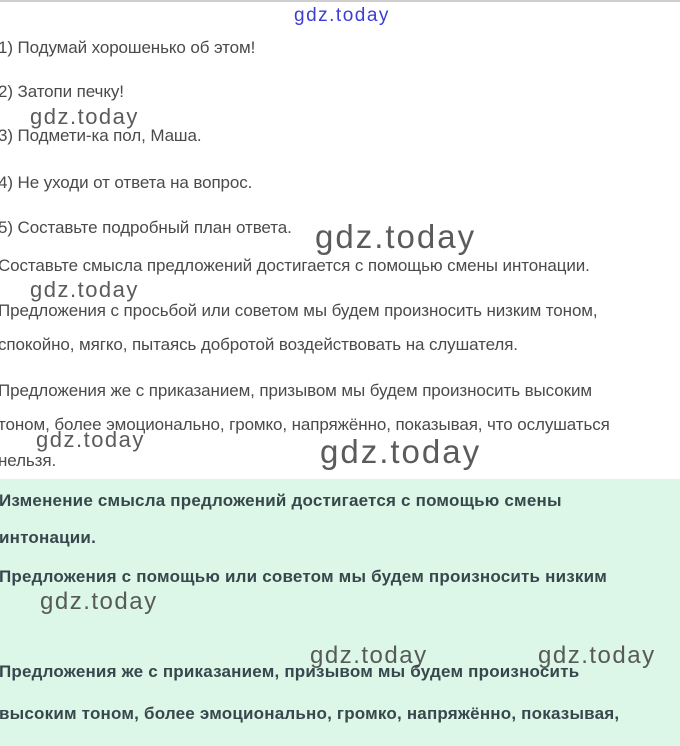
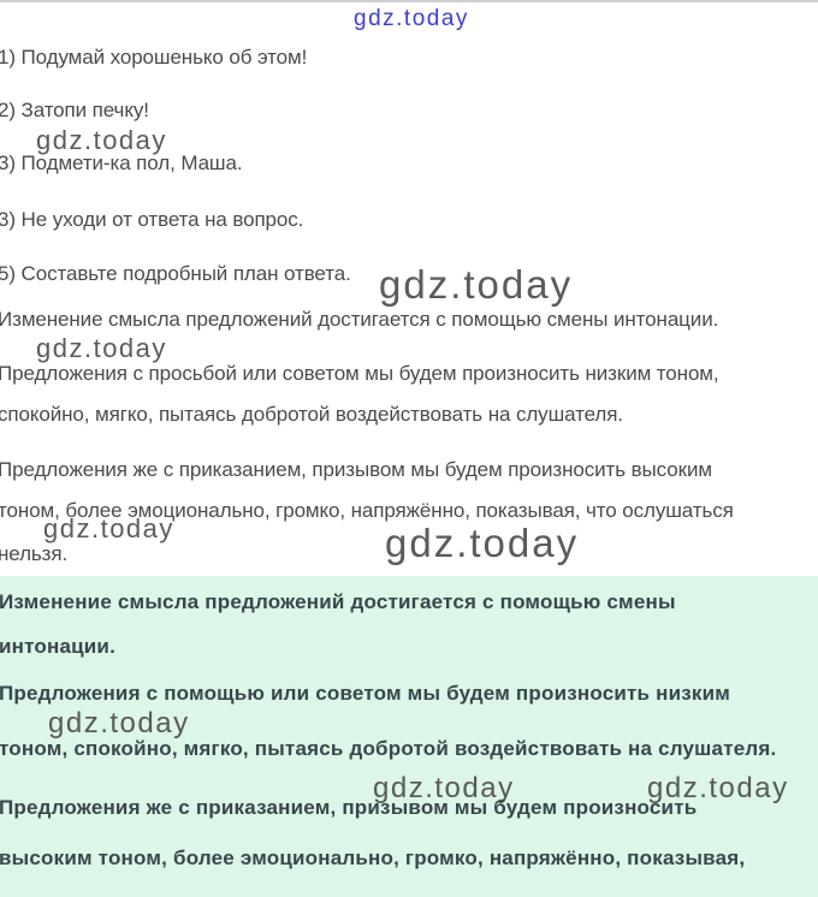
  gdz.today
  1) Подумай хорошенько об этом!
  2) Затопи печку!
  3) Подмети-ка пол, Маша.
- 4) Не уходи от ответа на вопрос.
+ 3) Не уходи от ответа на вопрос.
  5) Составьте подробный план ответа.
- Составьте смысла предложений достигается с помощью смены интонации.
+ Изменение смысла предложений достигается с помощью смены интонации.
  Предложения с просьбой или советом мы будем произносить низким тоном,
  спокойно, мягко, пытаясь добротой воздействовать на слушателя.
  Предложения же с приказанием, призывом мы будем произносить высоким
  тоном, более эмоционально, громко, напряжённо, показывая, что ослушаться
  нельзя.
  gdz.today
  gdz.today
  gdz.today
  gdz.today
  gdz.today
  Изменение смысла предложений достигается с помощью смены
  интонации.
  Предложения с помощью или советом мы будем произносить низким
+ тоном, спокойно, мягко, пытаясь добротой воздействовать на слушателя.
  Предложения же с приказанием, призывом мы будем произносить
  высоким тоном, более эмоционально, громко, напряжённо, показывая,
  gdz.today
  gdz.today
  gdz.today
